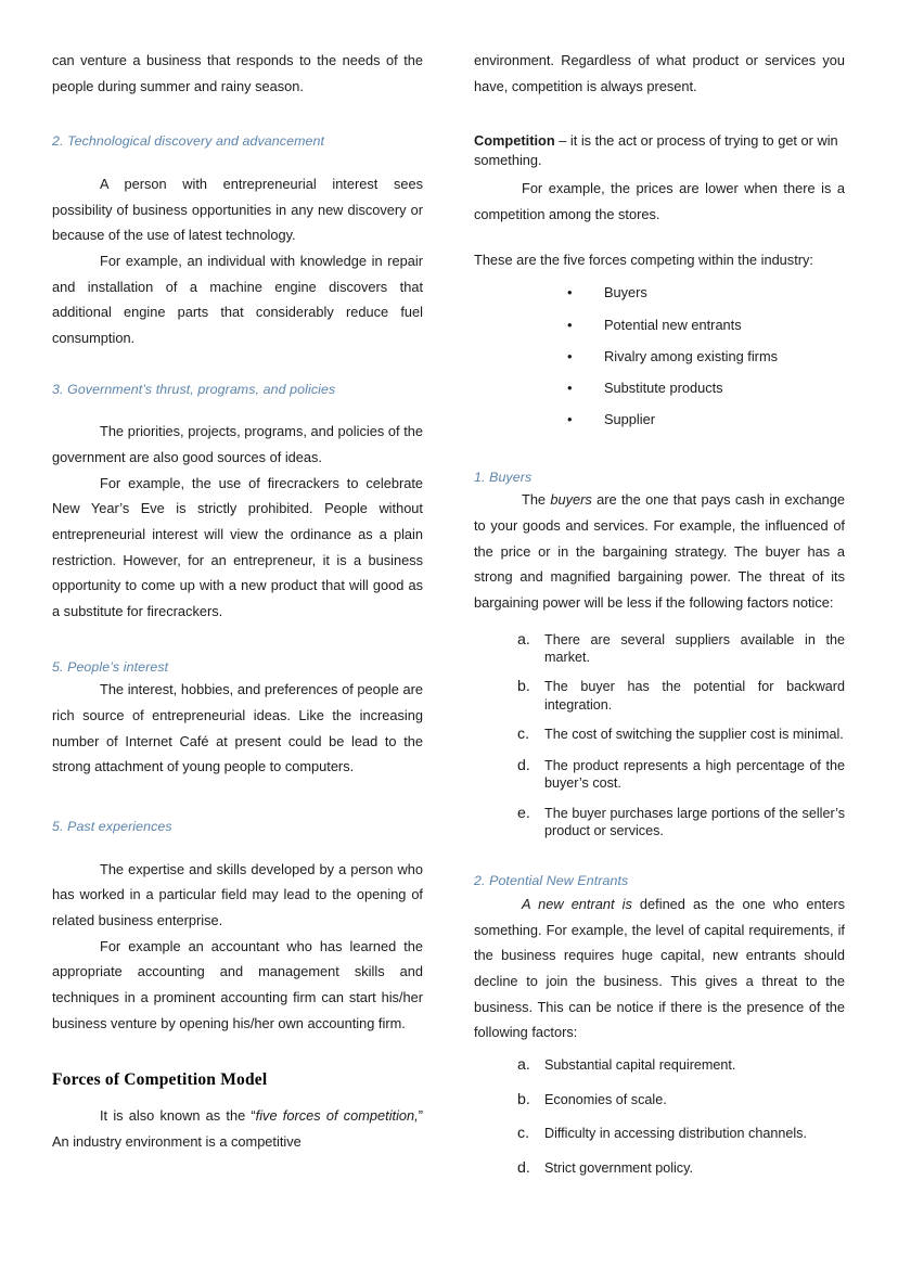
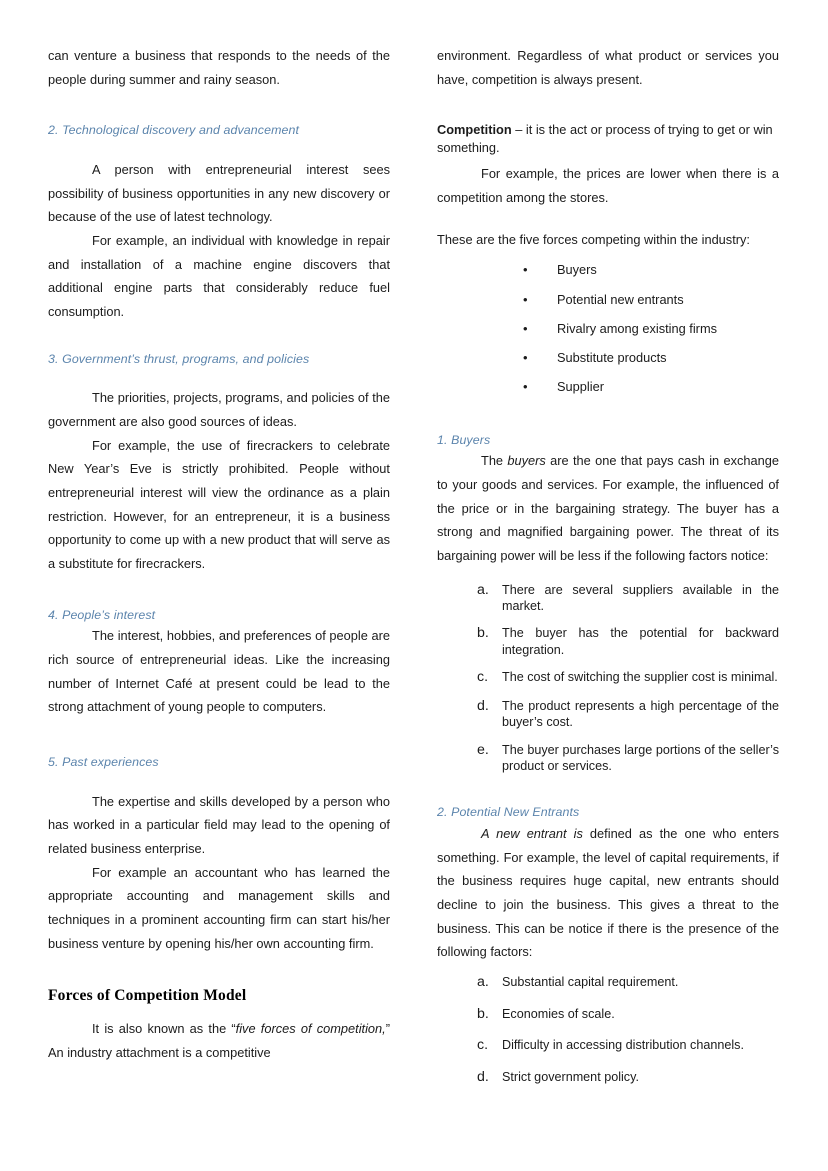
  can venture a business that responds to the needs of the people during summer and rainy season.
  2. Technological discovery and advancement
  A person with entrepreneurial interest sees possibility of business opportunities in any new discovery or because of the use of latest technology.
  For example, an individual with knowledge in repair and installation of a machine engine discovers that additional engine parts that considerably reduce fuel consumption.
  3. Government’s thrust, programs, and policies
  The priorities, projects, programs, and policies of the government are also good sources of ideas.
- For example, the use of firecrackers to celebrate New Year’s Eve is strictly prohibited. People without entrepreneurial interest will view the ordinance as a plain restriction. However, for an entrepreneur, it is a business opportunity to come up with a new product that will good as a substitute for firecrackers.
+ For example, the use of firecrackers to celebrate New Year’s Eve is strictly prohibited. People without entrepreneurial interest will view the ordinance as a plain restriction. However, for an entrepreneur, it is a business opportunity to come up with a new product that will serve as a substitute for firecrackers.
- 5. People’s interest
+ 4. People’s interest
  The interest, hobbies, and preferences of people are rich source of entrepreneurial ideas. Like the increasing number of Internet Café at present could be lead to the strong attachment of young people to computers.
  5. Past experiences
  The expertise and skills developed by a person who has worked in a particular field may lead to the opening of related business enterprise.
  For example an accountant who has learned the appropriate accounting and management skills and techniques in a prominent accounting firm can start his/her business venture by opening his/her own accounting firm.
  Forces of Competition Model
- It is also known as the “five forces of competition,” An industry environment is a competitive
+ It is also known as the “five forces of competition,” An industry attachment is a competitive
  environment. Regardless of what product or services you have, competition is always present.
  Competition – it is the act or process of trying to get or win something.
  For example, the prices are lower when there is a competition among the stores.
  These are the five forces competing within the industry:
  •
  Buyers
  •
  Potential new entrants
  •
  Rivalry among existing firms
  •
  Substitute products
  •
  Supplier
  1. Buyers
  The buyers are the one that pays cash in exchange to your goods and services. For example, the influenced of the price or in the bargaining strategy. The buyer has a strong and magnified bargaining power. The threat of its bargaining power will be less if the following factors notice:
  a.
  There are several suppliers available in the market.
  b.
  The buyer has the potential for backward integration.
  c.
  The cost of switching the supplier cost is minimal.
  d.
  The product represents a high percentage of the buyer’s cost.
  e.
  The buyer purchases large portions of the seller’s product or services.
  2. Potential New Entrants
  A new entrant is defined as the one who enters something. For example, the level of capital requirements, if the business requires huge capital, new entrants should decline to join the business. This gives a threat to the business. This can be notice if there is the presence of the following factors:
  a.
  Substantial capital requirement.
  b.
  Economies of scale.
  c.
  Difficulty in accessing distribution channels.
  d.
  Strict government policy.
